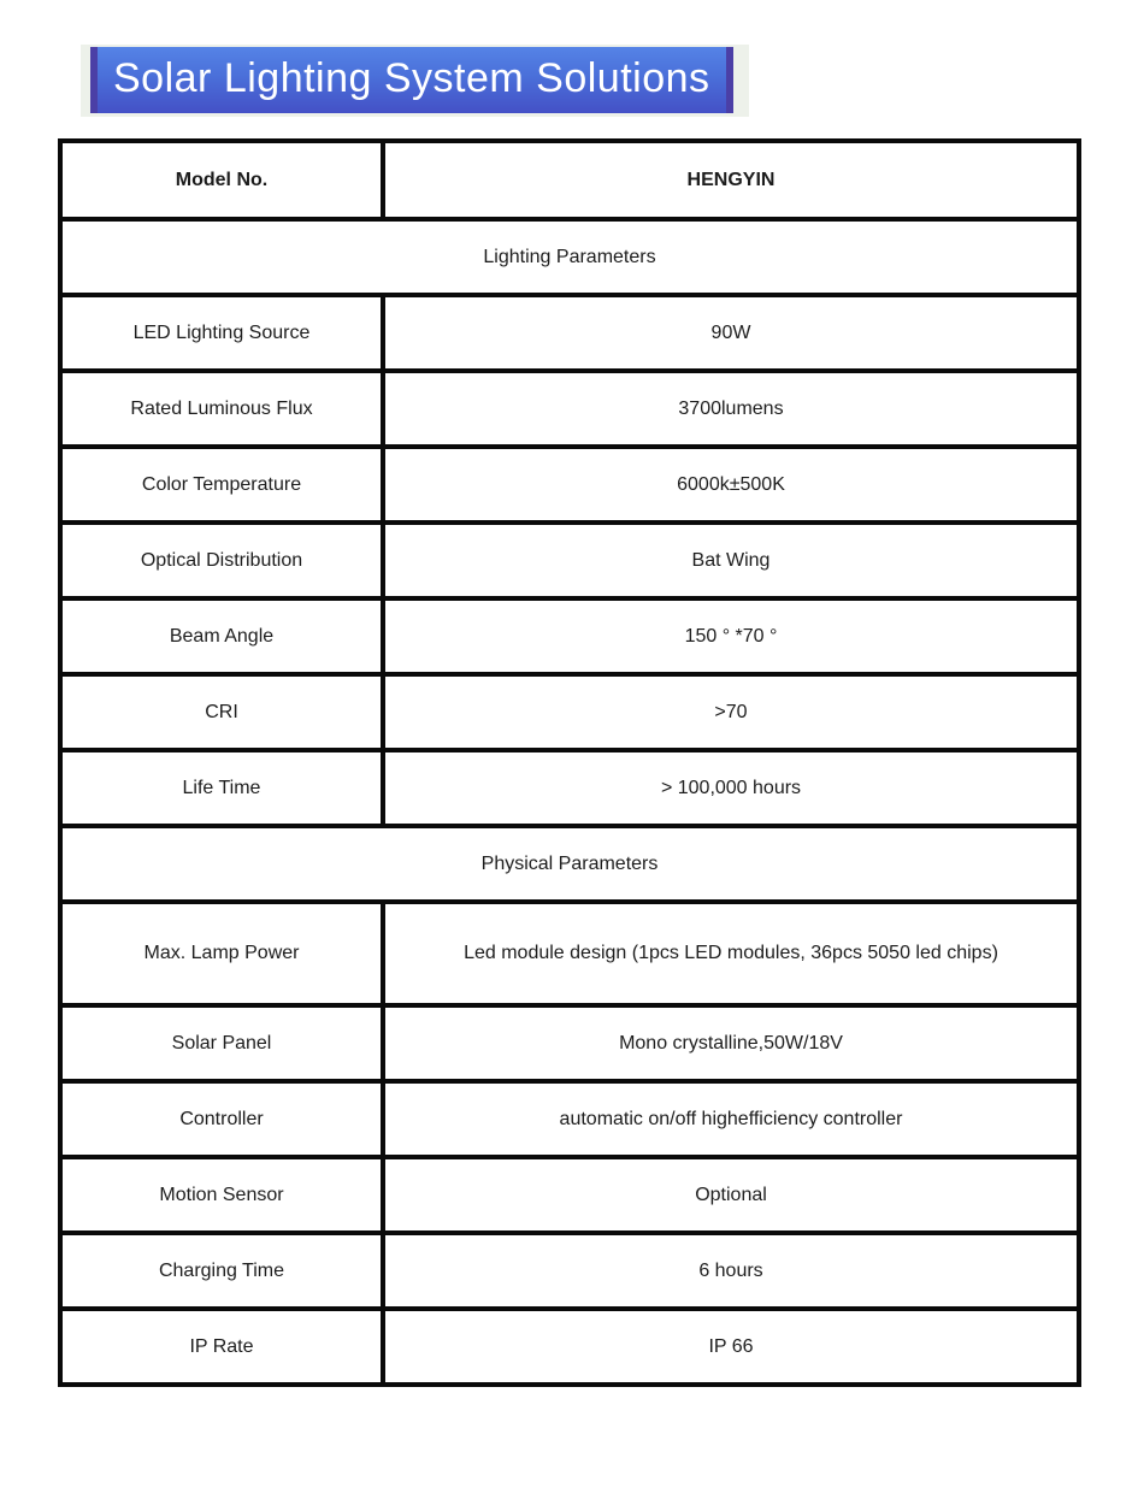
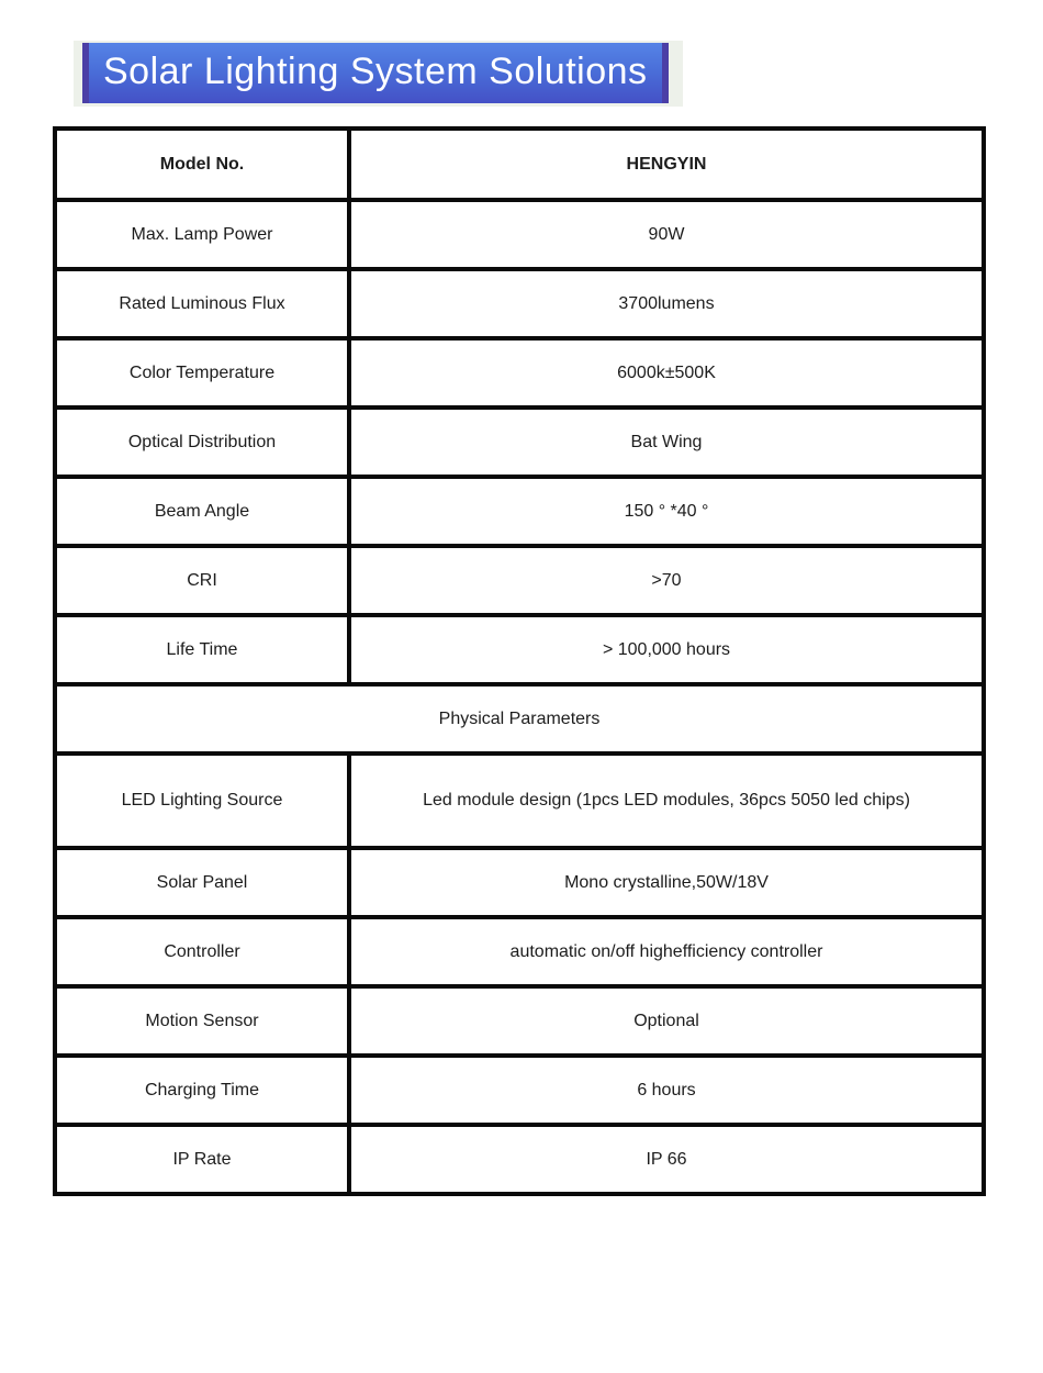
  Solar Lighting System Solutions
  Model No.	HENGYIN
- Lighting Parameters
- LED Lighting Source	90W
+ Max. Lamp Power	90W
  Rated Luminous Flux	3700lumens
  Color Temperature	6000k±500K
  Optical Distribution	Bat Wing
- Beam Angle	150 ° *70 °
+ Beam Angle	150 ° *40 °
  CRI	>70
  Life Time	> 100,000 hours
  Physical Parameters
- Max. Lamp Power	Led module design (1pcs LED modules, 36pcs 5050 led chips)
+ LED Lighting Source	Led module design (1pcs LED modules, 36pcs 5050 led chips)
  Solar Panel	Mono crystalline,50W/18V
  Controller	automatic on/off highefficiency controller
  Motion Sensor	Optional
  Charging Time	6 hours
  IP Rate	IP 66
